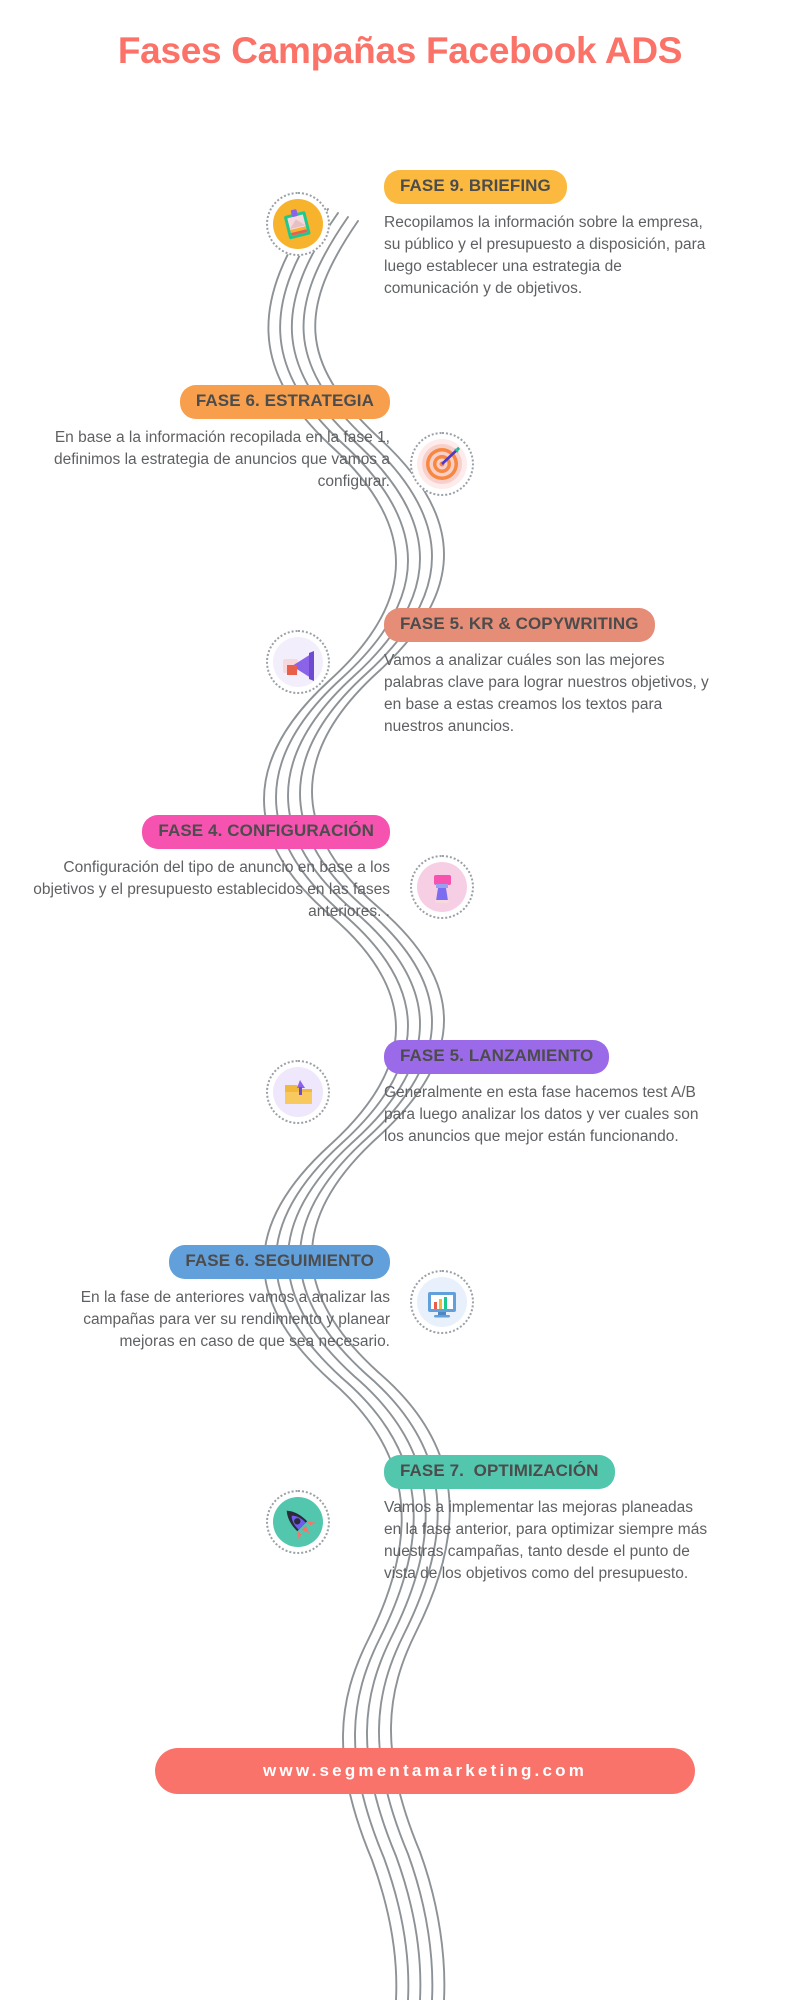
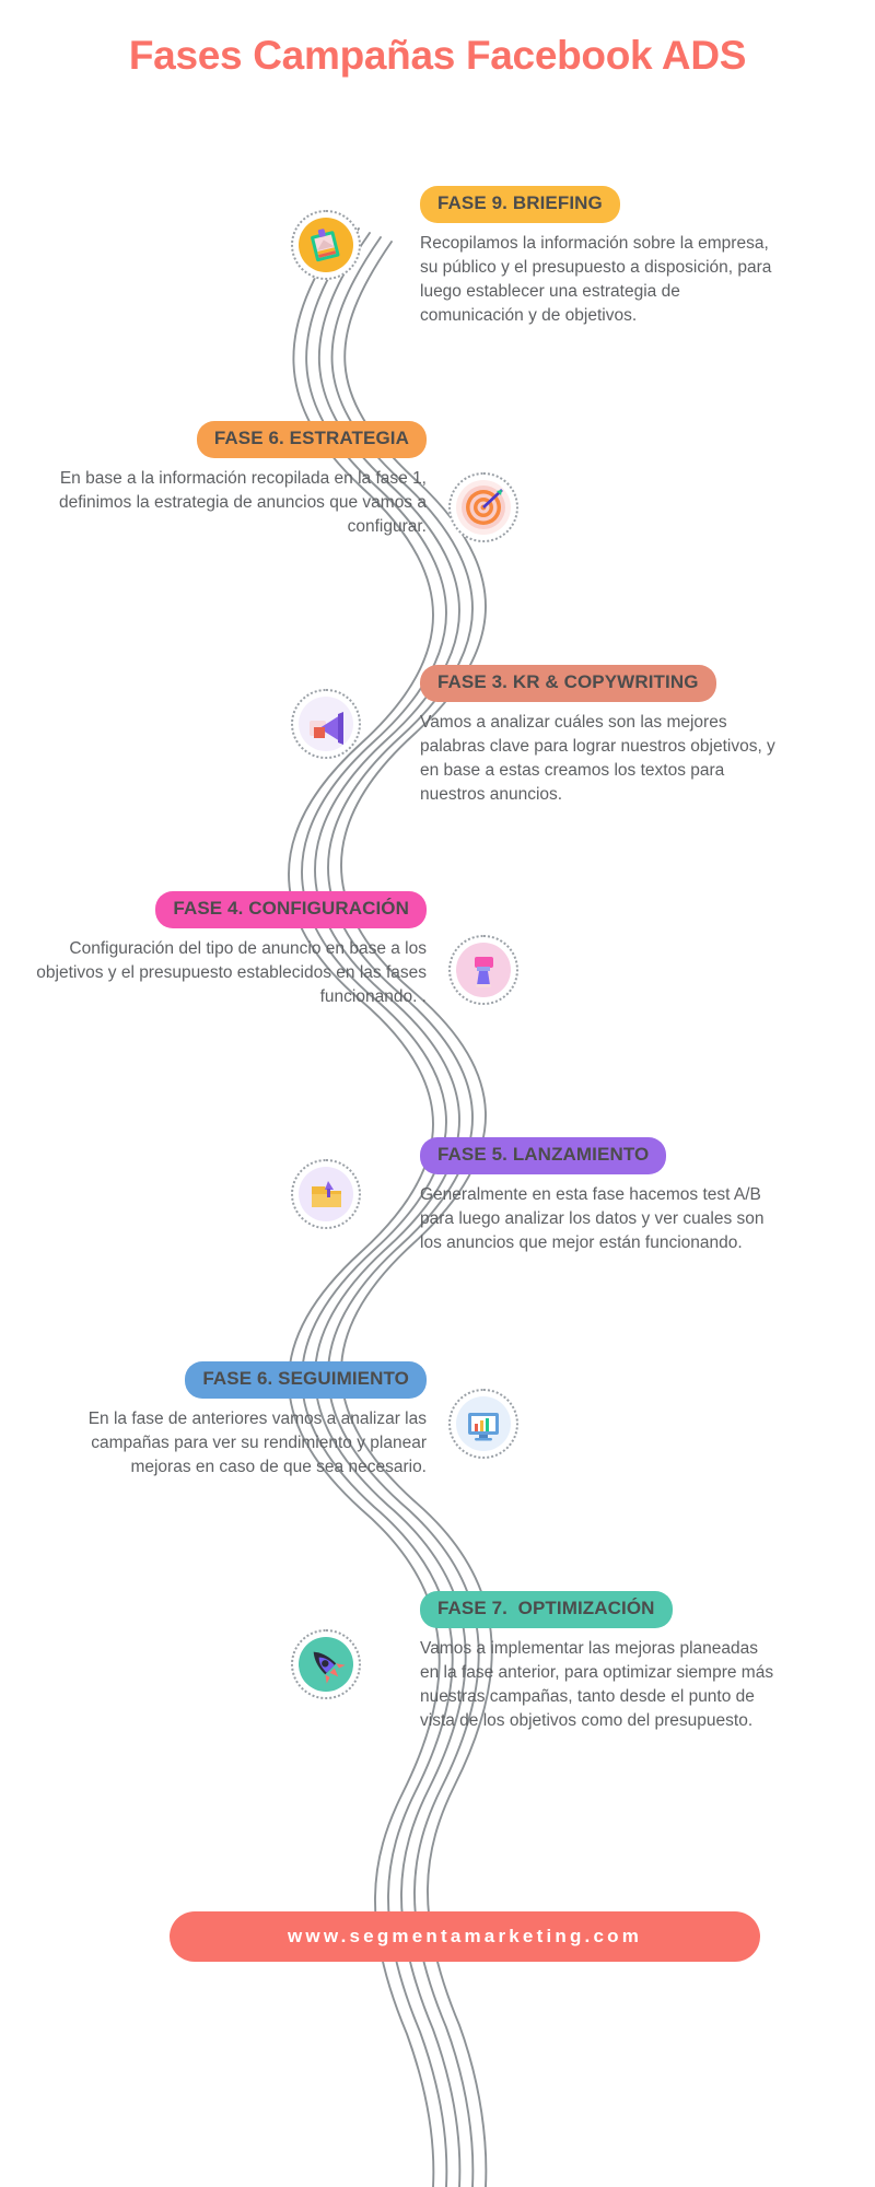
  Fases Campañas Facebook ADS
  FASE 9. BRIEFING
  Recopilamos la información sobre la empresa, su público y el presupuesto a disposición, para luego establecer una estrategia de comunicación y de objetivos.
  FASE 6. ESTRATEGIA
  En base a la información recopilada en la fase 1, definimos la estrategia de anuncios que vamos a configurar.
- FASE 5. KR & COPYWRITING
+ FASE 3. KR & COPYWRITING
  Vamos a analizar cuáles son las mejores palabras clave para lograr nuestros objetivos, y en base a estas creamos los textos para nuestros anuncios.
  FASE 4. CONFIGURACIÓN
- Configuración del tipo de anuncio en base a los objetivos y el presupuesto establecidos en las fases anteriores. .
+ Configuración del tipo de anuncio en base a los objetivos y el presupuesto establecidos en las fases funcionando. .
  FASE 5. LANZAMIENTO
  Generalmente en esta fase hacemos test A/B para luego analizar los datos y ver cuales son los anuncios que mejor están funcionando.
  FASE 6. SEGUIMIENTO
  En la fase de anteriores vamos a analizar las campañas para ver su rendimiento y planear mejoras en caso de que sea necesario.
  FASE 7. OPTIMIZACIÓN
  Vamos a implementar las mejoras planeadas en la fase anterior, para optimizar siempre más nuestras campañas, tanto desde el punto de vista de los objetivos como del presupuesto.
  www.segmentamarketing.com
